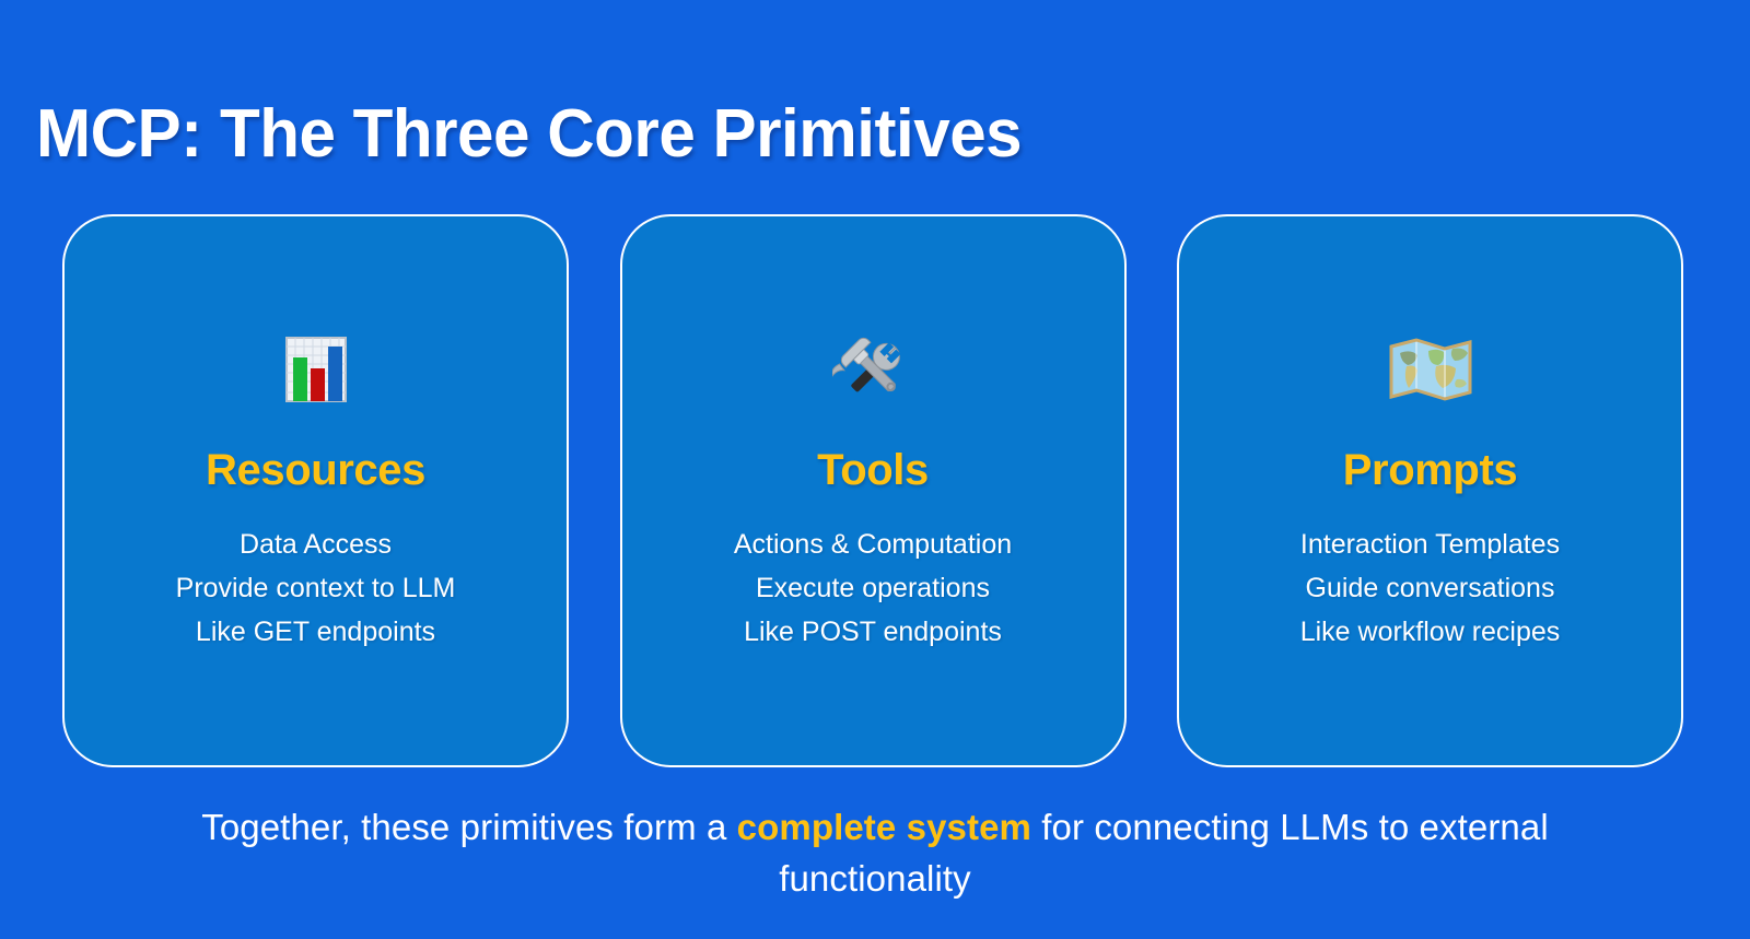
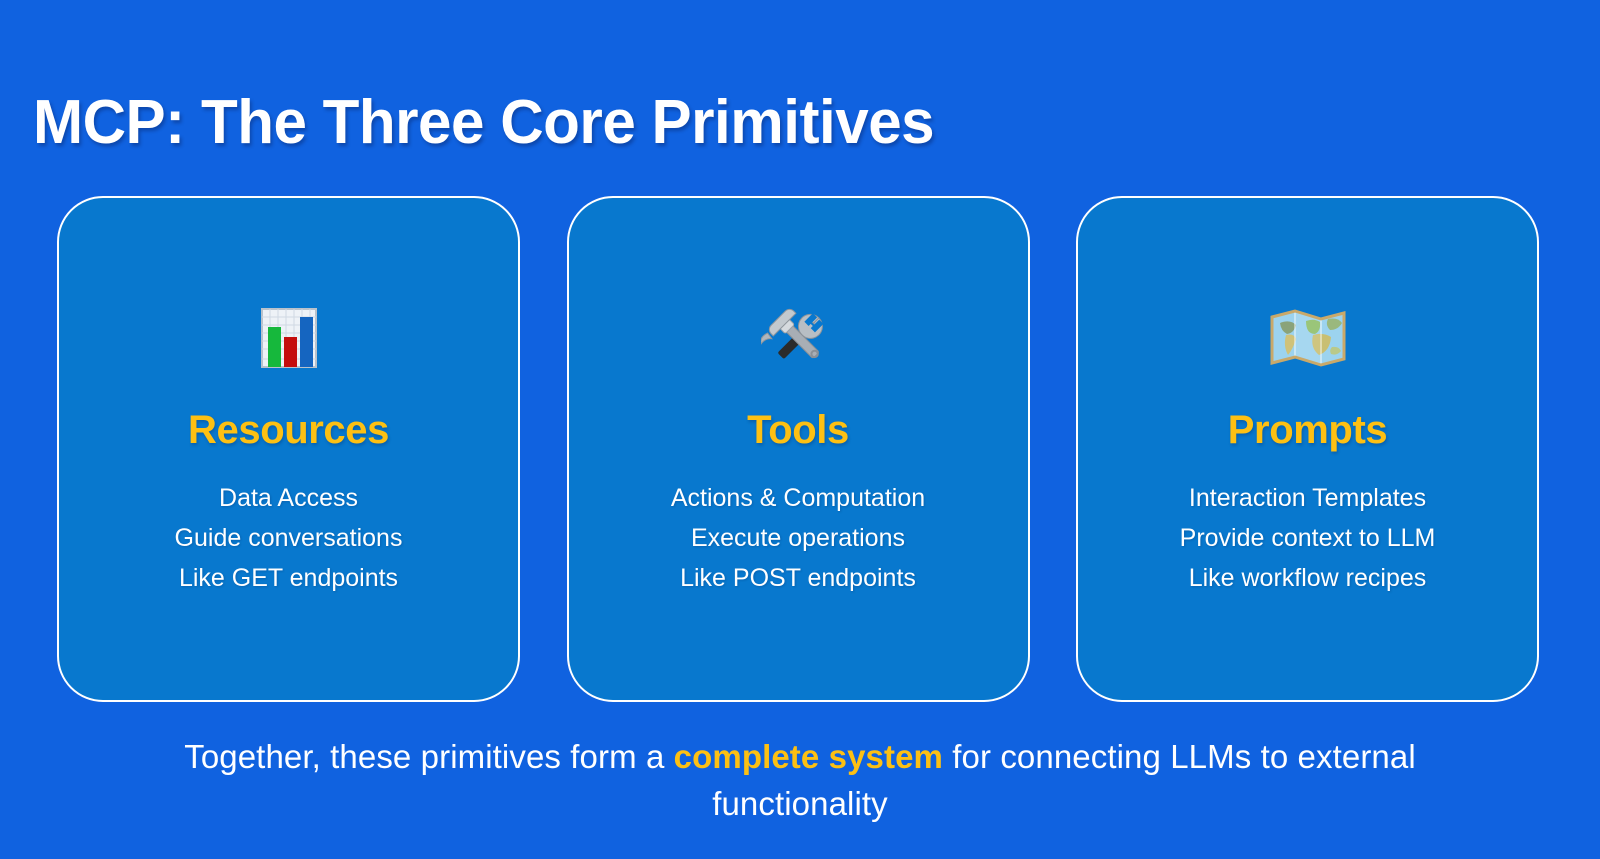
  MCP: The Three Core Primitives
  Resources
  Data Access
- Provide context to LLM
+ Guide conversations
  Like GET endpoints
  Tools
  Actions & Computation
  Execute operations
  Like POST endpoints
  Prompts
  Interaction Templates
- Guide conversations
+ Provide context to LLM
  Like workflow recipes
  Together, these primitives form a complete system for connecting LLMs to external functionality
